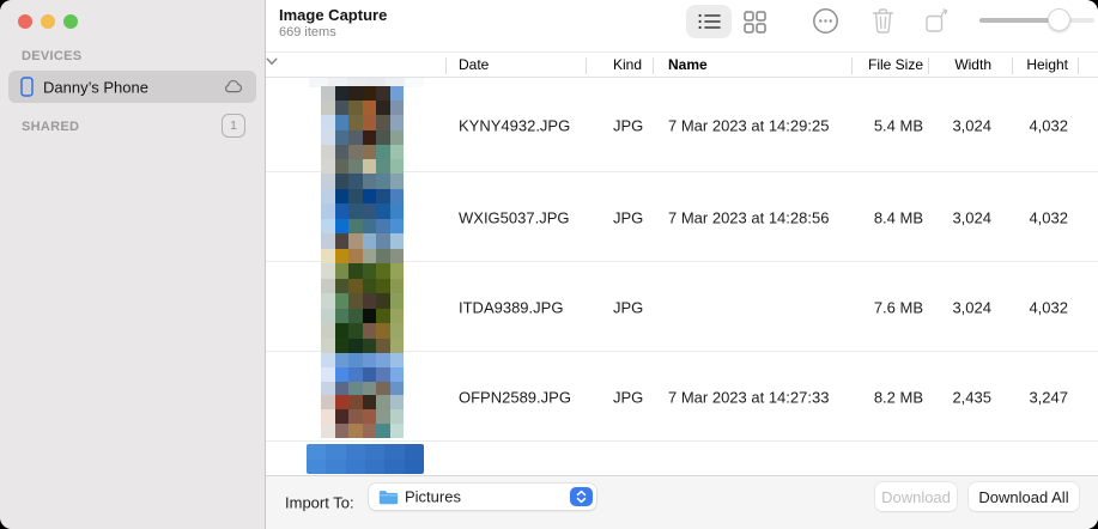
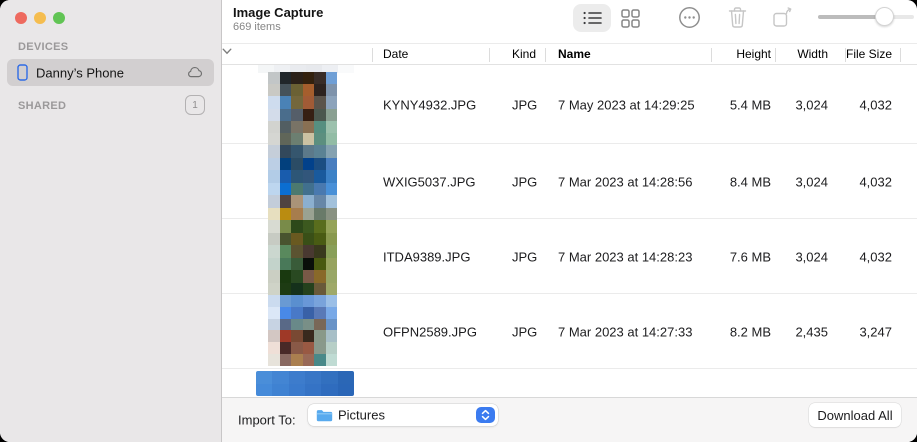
  DEVICES
  Danny’s Phone
  SHARED
  1
  Image Capture
  669 items
  Date
  Kind
  Name
- File Size
+ Height
  Width
- Height
+ File Size
  KYNY4932.JPG
  JPG
- 7 Mar 2023 at 14:29:25
+ 7 May 2023 at 14:29:25
  5.4 MB
  3,024
  4,032
  WXIG5037.JPG
  JPG
  7 Mar 2023 at 14:28:56
  8.4 MB
  3,024
  4,032
  ITDA9389.JPG
  JPG
+ 7 Mar 2023 at 14:28:23
  7.6 MB
  3,024
  4,032
  OFPN2589.JPG
  JPG
  7 Mar 2023 at 14:27:33
  8.2 MB
  2,435
  3,247
  Import To:
  Pictures
- Download
  Download All
